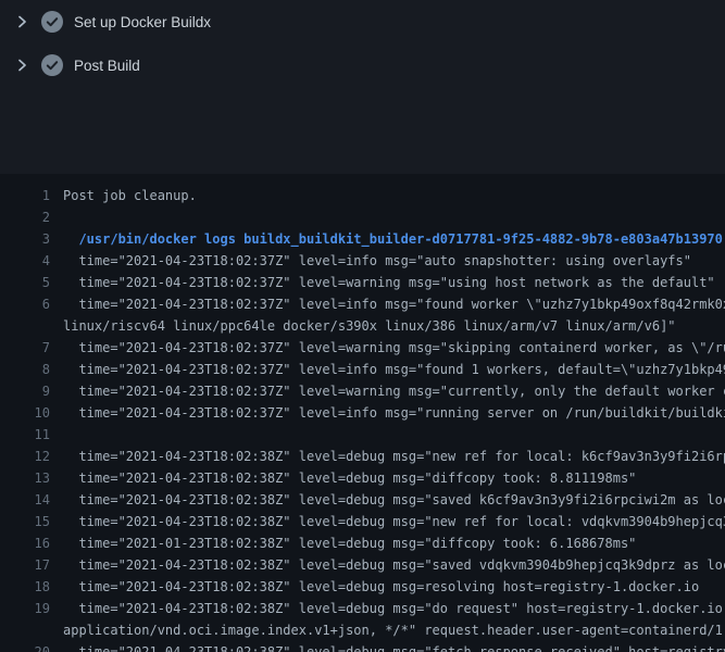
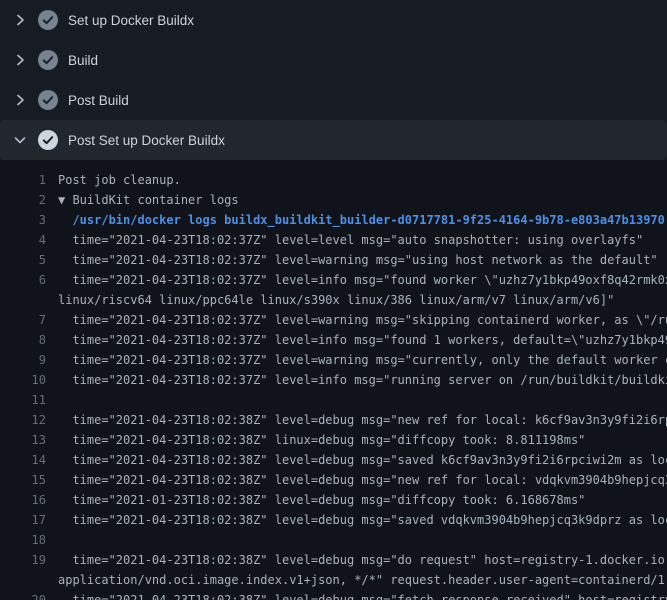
  Set up Docker Buildx
+ Build
  Post Build
+ Post Set up Docker Buildx
  1
  Post job cleanup.
  2
+ ▼ BuildKit container logs
  3
- /usr/bin/docker logs buildx_buildkit_builder-d0717781-9f25-4882-9b78-e803a47b13970
+ /usr/bin/docker logs buildx_buildkit_builder-d0717781-9f25-4164-9b78-e803a47b13970
  4
- time="2021-04-23T18:02:37Z" level=info msg="auto snapshotter: using overlayfs"
+ time="2021-04-23T18:02:37Z" level=level msg="auto snapshotter: using overlayfs"
  5
  time="2021-04-23T18:02:37Z" level=warning msg="using host network as the default"
  6
  time="2021-04-23T18:02:37Z" level=info msg="found worker \"uzhz7y1bkp49oxf8q42rmk0
- linux/riscv64 linux/ppc64le docker/s390x linux/386 linux/arm/v7 linux/arm/v6]"
+ linux/riscv64 linux/ppc64le linux/s390x linux/386 linux/arm/v7 linux/arm/v6]"
  7
  time="2021-04-23T18:02:37Z" level=warning msg="skipping containerd worker, as \"/r
  8
  time="2021-04-23T18:02:37Z" level=info msg="found 1 workers, default=\"uzhz7y1bkp4
  9
  time="2021-04-23T18:02:37Z" level=warning msg="currently, only the default worker
  10
  time="2021-04-23T18:02:37Z" level=info msg="running server on /run/buildkit/buildk
  11
  12
  time="2021-04-23T18:02:38Z" level=debug msg="new ref for local: k6cf9av3n3y9fi2i6r
  13
- time="2021-04-23T18:02:38Z" level=debug msg="diffcopy took: 8.811198ms"
+ time="2021-04-23T18:02:38Z" linux=debug msg="diffcopy took: 8.811198ms"
  14
  time="2021-04-23T18:02:38Z" level=debug msg="saved k6cf9av3n3y9fi2i6rpciwi2m as lo
  15
  time="2021-04-23T18:02:38Z" level=debug msg="new ref for local: vdqkvm3904b9hepjcq
  16
  time="2021-01-23T18:02:38Z" level=debug msg="diffcopy took: 6.168678ms"
  17
  time="2021-04-23T18:02:38Z" level=debug msg="saved vdqkvm3904b9hepjcq3k9dprz as lo
  18
- time="2021-04-23T18:02:38Z" level=debug msg=resolving host=registry-1.docker.io
  19
  time="2021-04-23T18:02:38Z" level=debug msg="do request" host=registry-1.docker.io
  application/vnd.oci.image.index.v1+json, */*" request.header.user-agent=containerd/1
